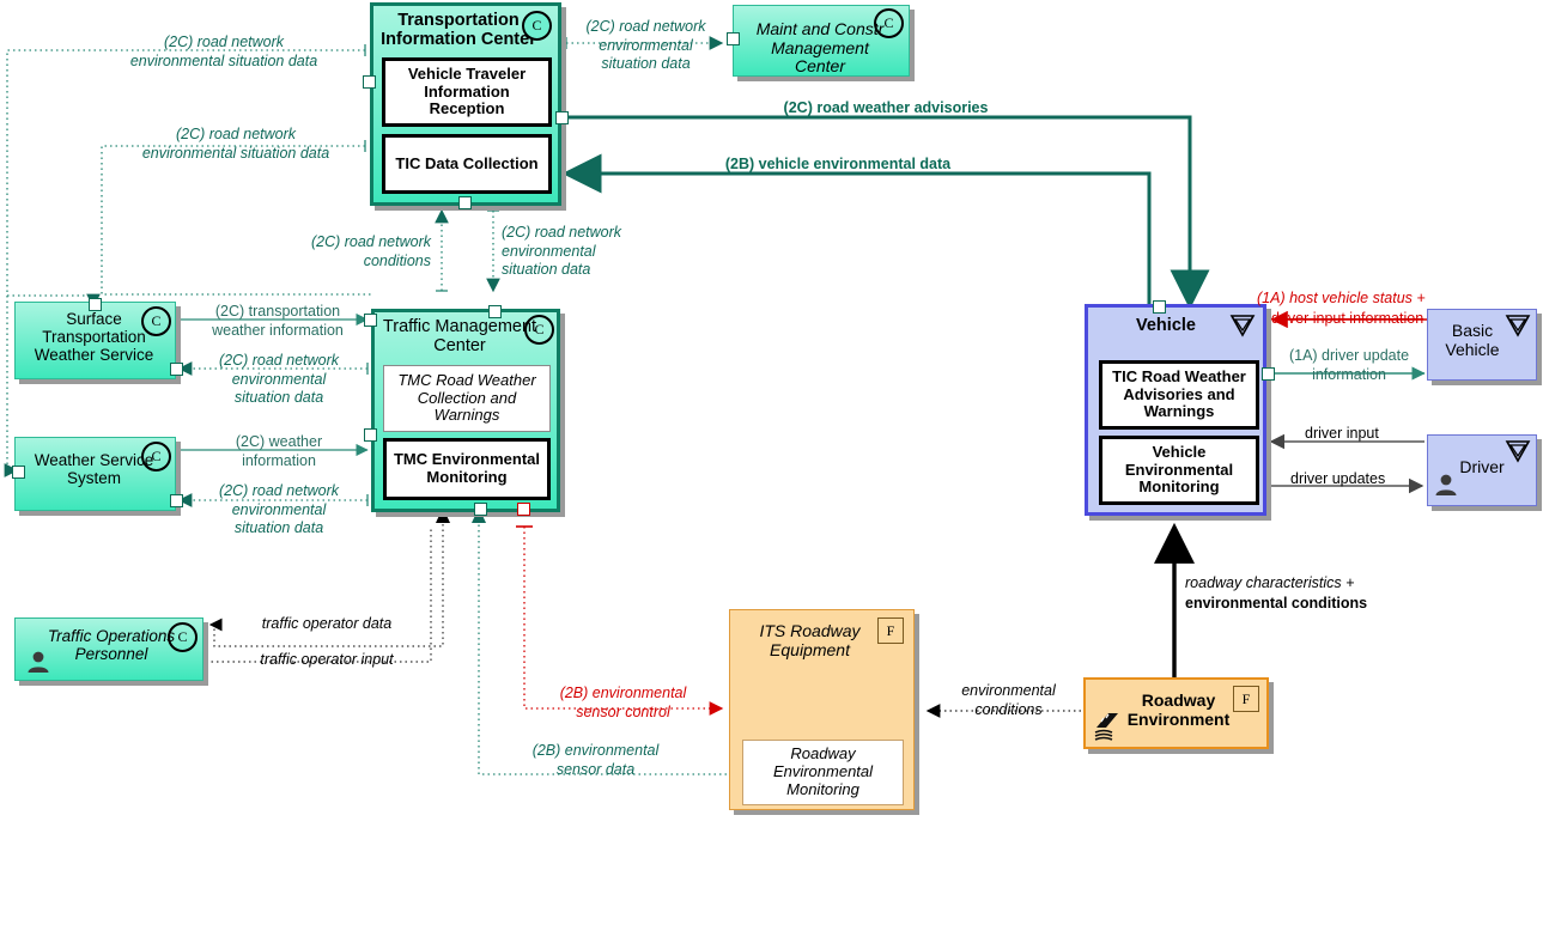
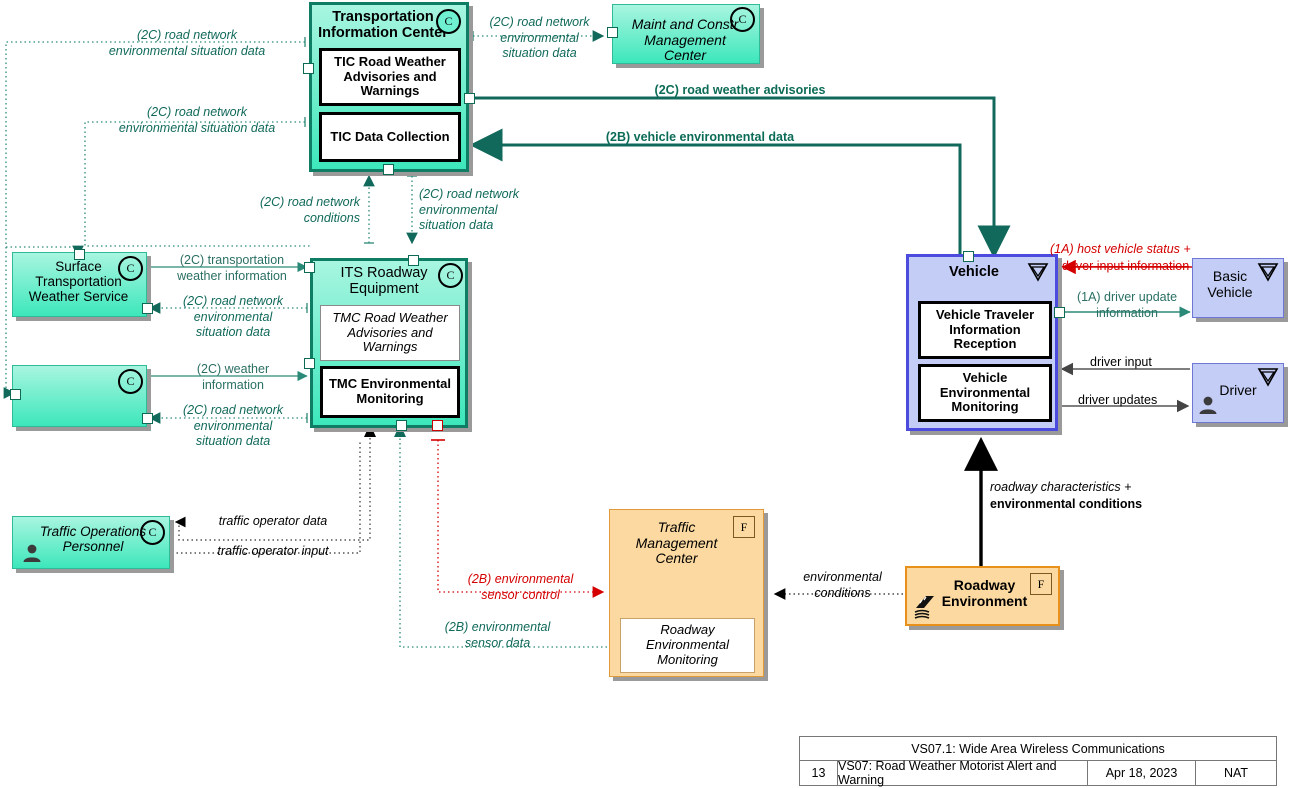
  Transportation Information Cente
- Vehicle Traveler Information Reception
+ TIC Road Weather Advisories and Warnings
  TIC Data Collection
  C
  Maint and Constr Management Center
  C
  Surface Transportation Weather Service
  C
- Weather Service System
  C
- Traffic Management Center
+ ITS Roadway Equipment
- TMC Road Weather Collection and Warnings
+ TMC Road Weather Advisories and Warnings
  TMC Environmental Monitoring
  C
  Traffic Operations Personnel
  C
- ITS Roadway Equipment
+ Traffic Management Center
  Roadway Environmental Monitoring
  F
  Roadway Environment
  F
  Vehicle
- TIC Road Weather Advisories and Warnings
+ Vehicle Traveler Information Reception
  Vehicle Environmental Monitoring
  Basic Vehicle
  Driver
  (2C) road network
  environmental situation data
  (2C) road network
  environmental situation data
  (2C) road network
  environmental
  situation data
  (2C) road weather advisories
  (2B) vehicle environmental data
  (2C) road network
  conditions
  (2C) road network
  environmental
  situation data
  (2C) transportation
  weather information
  (2C) road network
  environmental
  situation data
  (2C) weather
  information
  (2C) road network
  environmental
  situation data
  traffic operator data
  traffic operator input
  (2B) environmental
  sensor control
  (2B) environmental
  sensor data
  environmental
  conditions
  roadway characteristics +
  environmental conditions
  (1A) host vehicle status +
  driver input information
  (1A) driver update
  information
  driver input
  driver updates
+ VS07.1: Wide Area Wireless Communications
+ 13
+ VS07: Road Weather Motorist Alert and Warning
+ Apr 18, 2023
+ NAT
